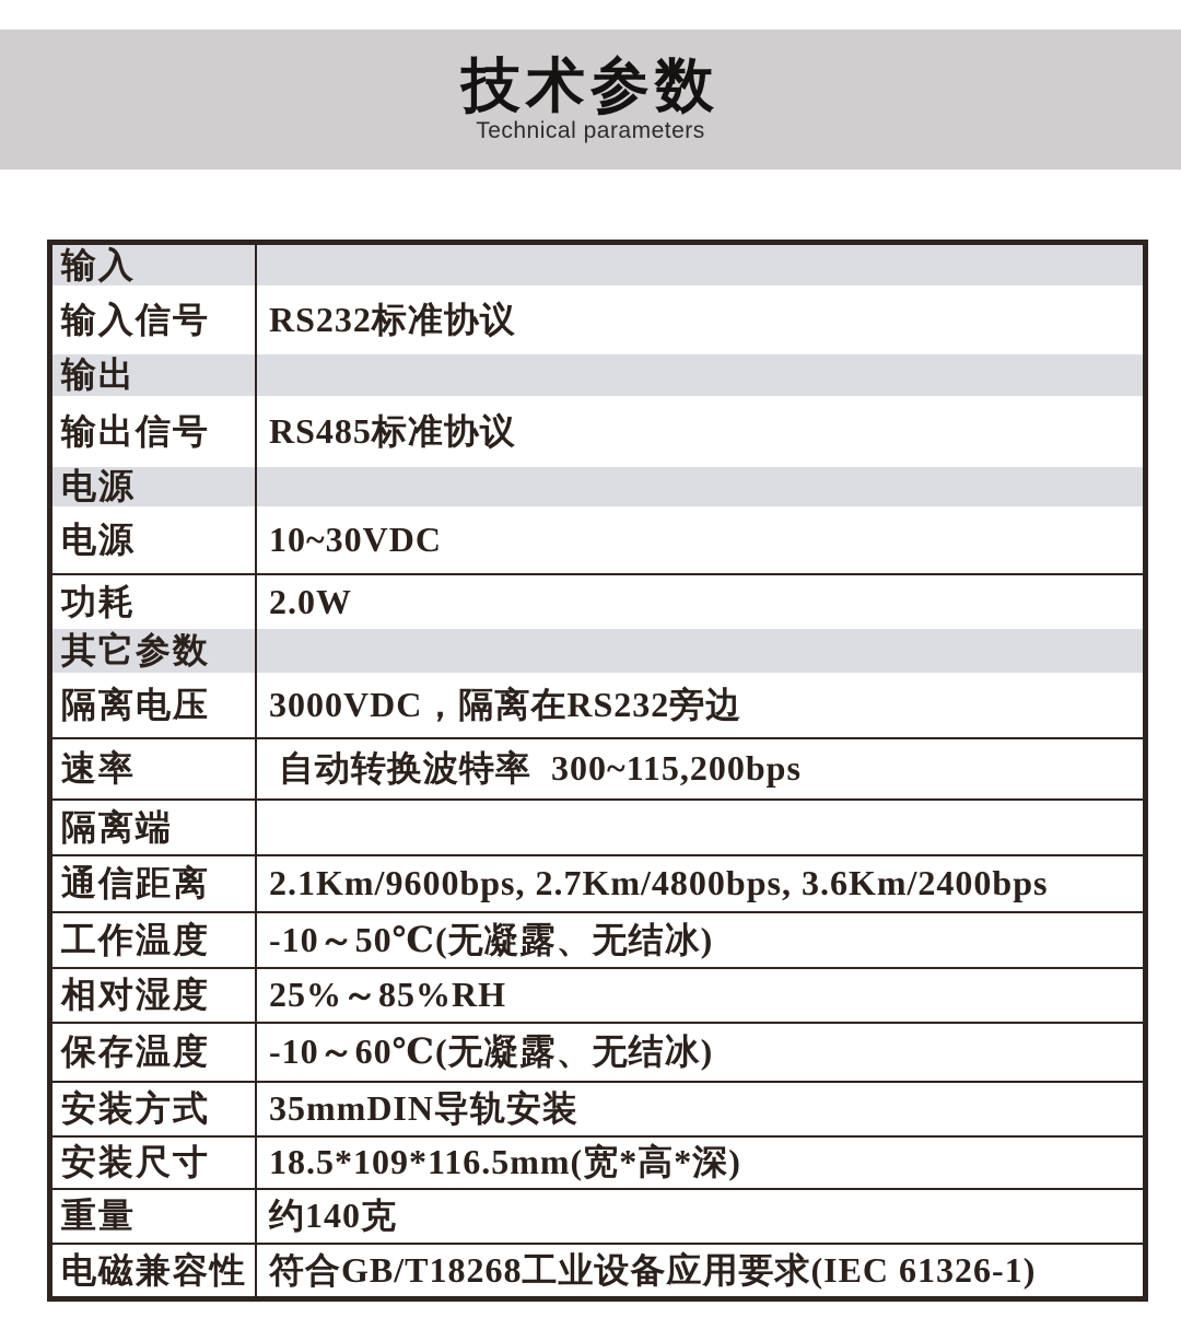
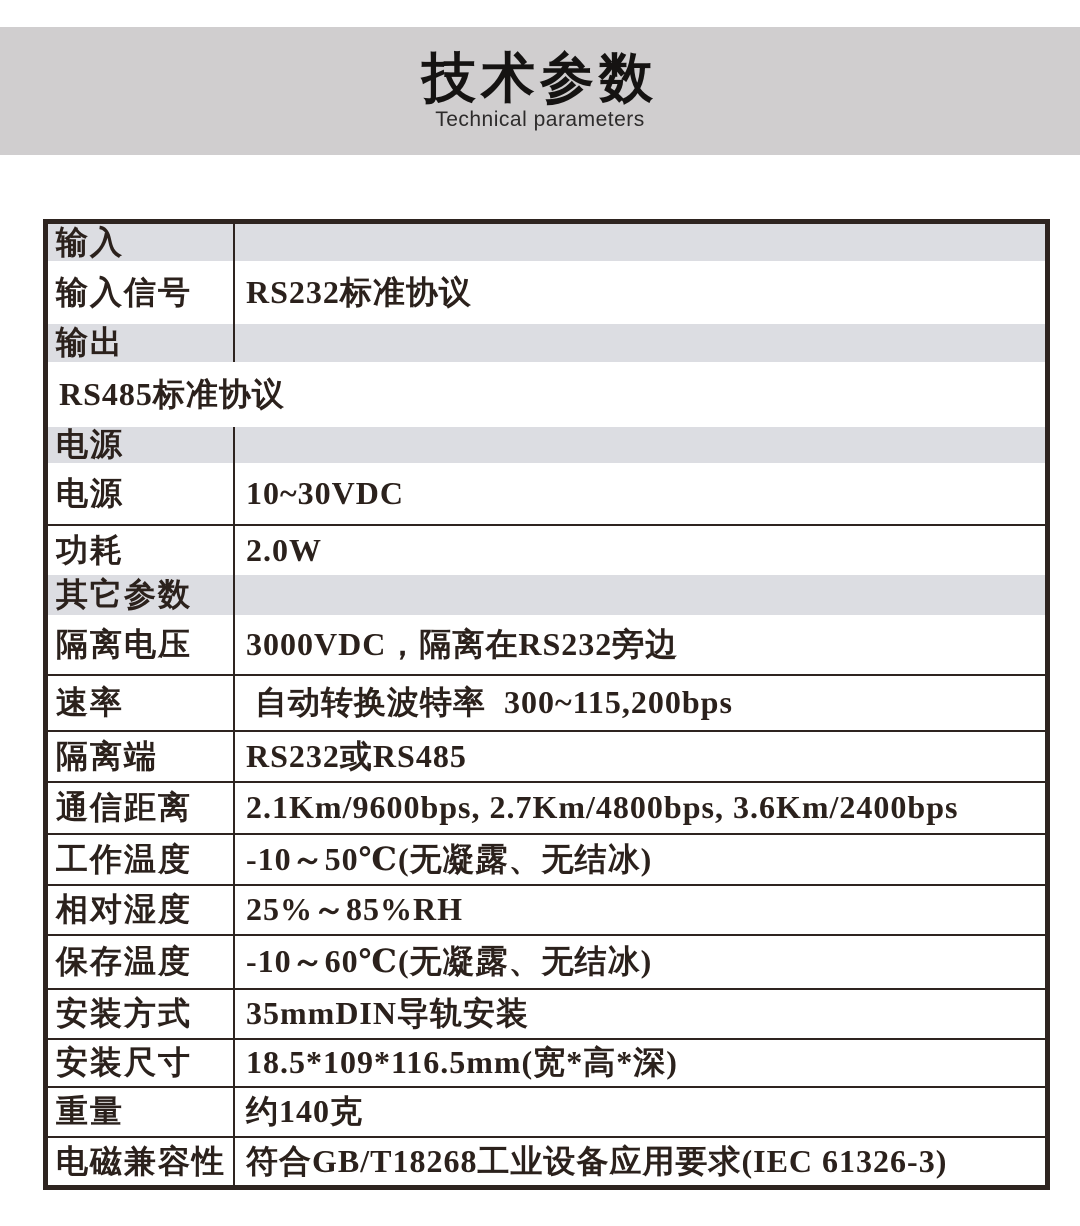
  技术参数
  Technical parameters
  输入
  输入信号
  RS232标准协议
  输出
- 输出信号
  RS485标准协议
  电源
  电源
  10~30VDC
  功耗
  2.0W
  其它参数
  隔离电压
  3000VDC，隔离在RS232旁边
  速率
  自动转换波特率 300~115,200bps
  隔离端
+ RS232或RS485
  通信距离
  2.1Km/9600bps, 2.7Km/4800bps, 3.6Km/2400bps
  工作温度
  -10～50℃(无凝露、无结冰)
  相对湿度
  25%～85%RH
  保存温度
  -10～60℃(无凝露、无结冰)
  安装方式
  35mmDIN导轨安装
  安装尺寸
  18.5*109*116.5mm(宽*高*深)
  重量
  约140克
  电磁兼容性
- 符合GB/T18268工业设备应用要求(IEC 61326-1)
+ 符合GB/T18268工业设备应用要求(IEC 61326-3)
